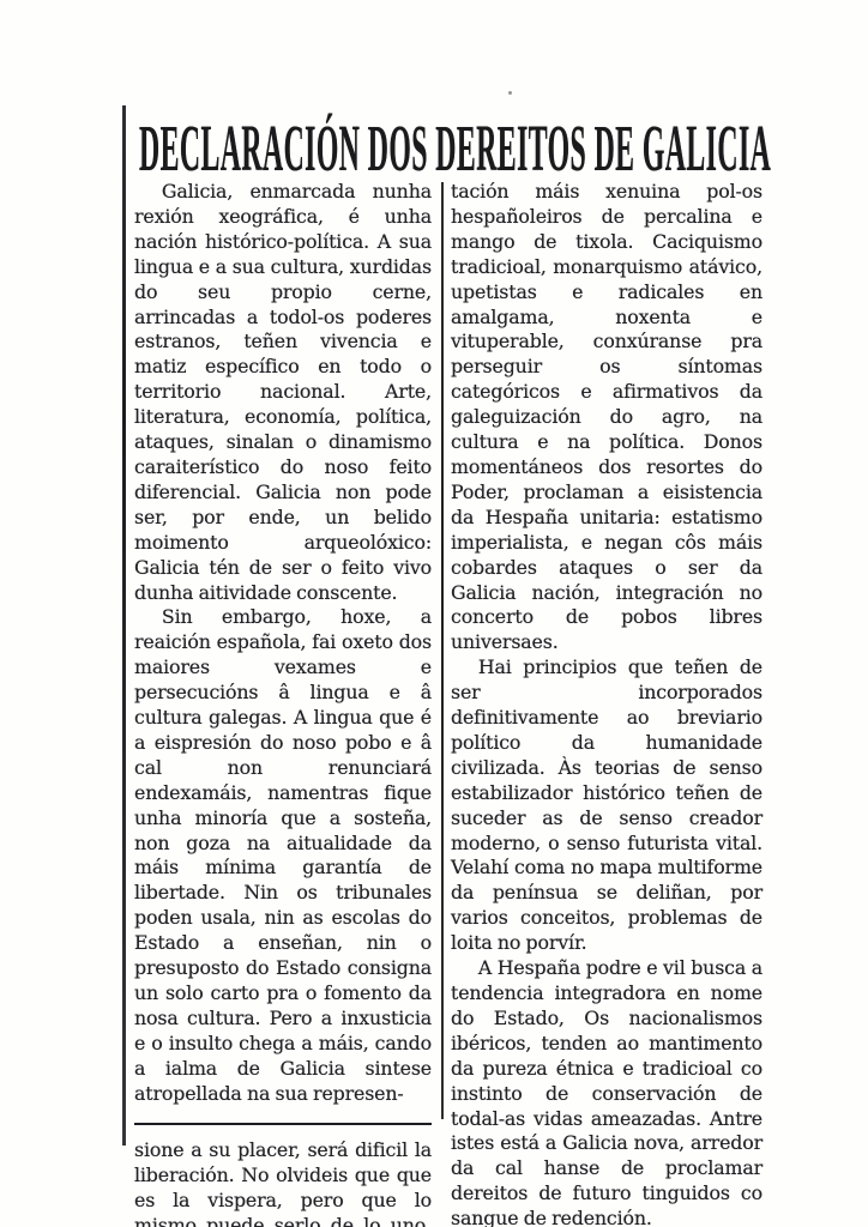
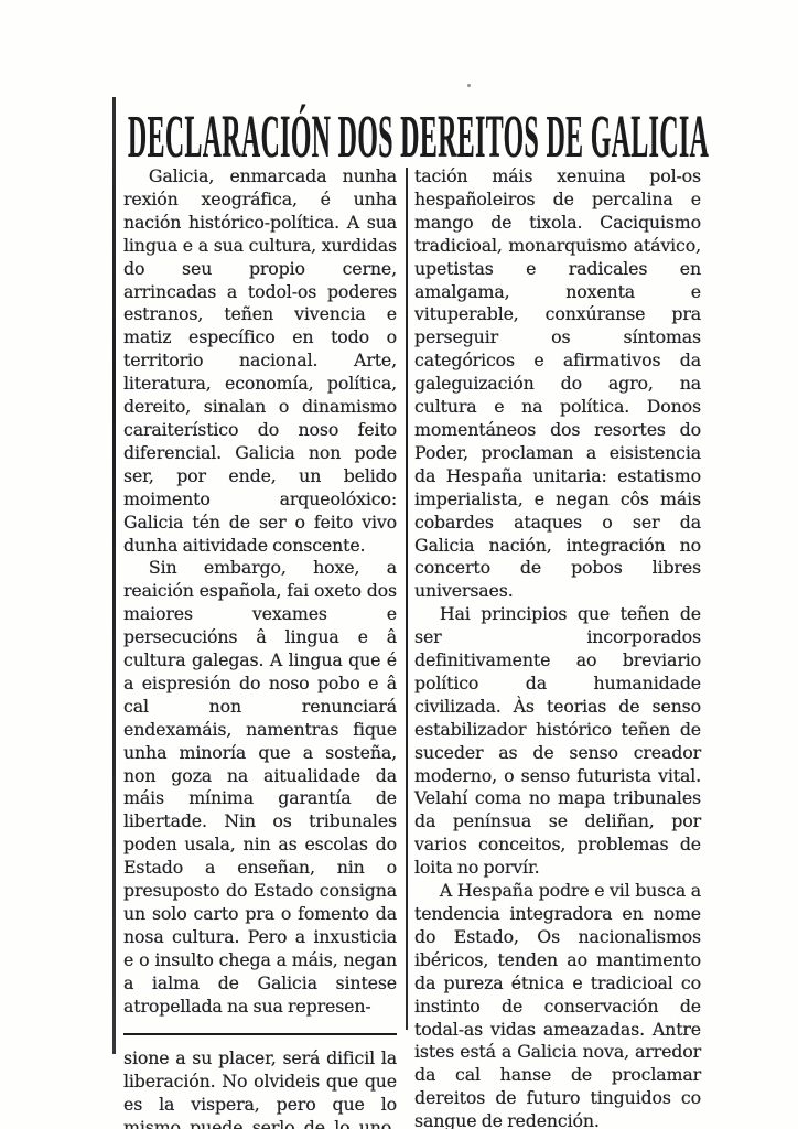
  DECLARACIÓN DOS DEREITOS DE GALICIA
- Galicia, enmarcada nunha rexión xeográfica, é unha nación histórico-política. A sua lingua e a sua cultura, xurdidas do seu propio cerne, arrincadas a todol-os poderes estranos, teñen vivencia e matiz específico en todo o territorio nacional. Arte, literatura, economía, política, ataques, sinalan o dinamismo caraiterístico do noso feito diferencial. Galicia non pode ser, por ende, un belido moimento arqueolóxico: Galicia tén de ser o feito vivo dunha aitividade conscente.
+ Galicia, enmarcada nunha rexión xeográfica, é unha nación histórico-política. A sua lingua e a sua cultura, xurdidas do seu propio cerne, arrincadas a todol-os poderes estranos, teñen vivencia e matiz específico en todo o territorio nacional. Arte, literatura, economía, política, dereito, sinalan o dinamismo caraiterístico do noso feito diferencial. Galicia non pode ser, por ende, un belido moimento arqueolóxico: Galicia tén de ser o feito vivo dunha aitividade conscente.
- Sin embargo, hoxe, a reaición española, fai oxeto dos maiores vexames e persecucións â lingua e â cultura galegas. A lingua que é a eispresión do noso pobo e â cal non renunciará endexamáis, namentras fique unha minoría que a sosteña, non goza na aitualidade da máis mínima garantía de libertade. Nin os tribunales poden usala, nin as escolas do Estado a enseñan, nin o presuposto do Estado consigna un solo carto pra o fomento da nosa cultura. Pero a inxusticia e o insulto chega a máis, cando a ialma de Galicia sintese atropellada na sua represen-
+ Sin embargo, hoxe, a reaición española, fai oxeto dos maiores vexames e persecucións â lingua e â cultura galegas. A lingua que é a eispresión do noso pobo e â cal non renunciará endexamáis, namentras fique unha minoría que a sosteña, non goza na aitualidade da máis mínima garantía de libertade. Nin os tribunales poden usala, nin as escolas do Estado a enseñan, nin o presuposto do Estado consigna un solo carto pra o fomento da nosa cultura. Pero a inxusticia e o insulto chega a máis, negan a ialma de Galicia sintese atropellada na sua represen-
  sione a su placer, será dificil la liberación. No olvideis que que es la vispera, pero que lo mismo puede serlo de lo uno,
  tación máis xenuina pol-os hespañoleiros de percalina e mango de tixola. Caciquismo tradicioal, monarquismo atávico, upetistas e radicales en amalgama, noxenta e vituperable, conxúranse pra perseguir os síntomas categóricos e afirmativos da galeguización do agro, na cultura e na política. Donos momentáneos dos resortes do Poder, proclaman a eisistencia da Hespaña unitaria: estatismo imperialista, e negan côs máis cobardes ataques o ser da Galicia nación, integración no concerto de pobos libres universaes.
- Hai principios que teñen de ser incorporados definitivamente ao breviario político da humanidade civilizada. Às teorias de senso estabilizador histórico teñen de suceder as de senso creador moderno, o senso futurista vital. Velahí coma no mapa multiforme da penínsua se deliñan, por varios conceitos, problemas de loita no porvír.
+ Hai principios que teñen de ser incorporados definitivamente ao breviario político da humanidade civilizada. Às teorias de senso estabilizador histórico teñen de suceder as de senso creador moderno, o senso futurista vital. Velahí coma no mapa tribunales da penínsua se deliñan, por varios conceitos, problemas de loita no porvír.
  A Hespaña podre e vil busca a tendencia integradora en nome do Estado, Os nacionalismos ibéricos, tenden ao mantimento da pureza étnica e tradicioal co instinto de conservación de todal-as vidas ameazadas. Antre istes está a Galicia nova, arredor da cal hanse de proclamar dereitos de futuro tinguidos co sangue de redención.
